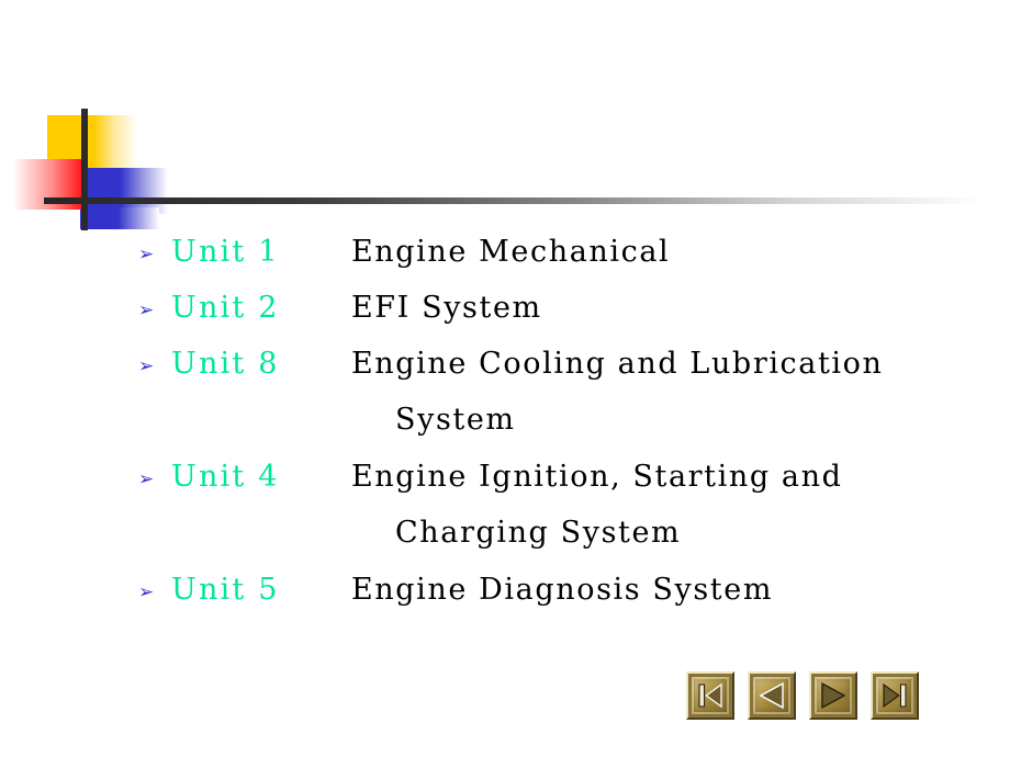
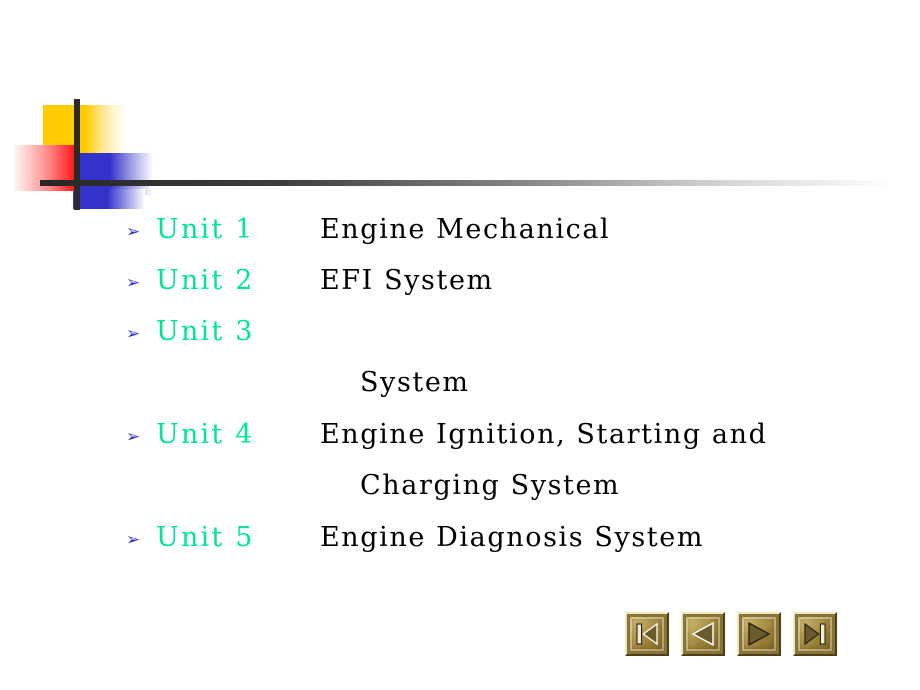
  ➢
  Unit 1
  Engine Mechanical
  ➢
  Unit 2
  EFI System
  ➢
- Unit 8
+ Unit 3
- Engine Cooling and Lubrication
  System
  ➢
  Unit 4
  Engine Ignition, Starting and
  Charging System
  ➢
  Unit 5
  Engine Diagnosis System
